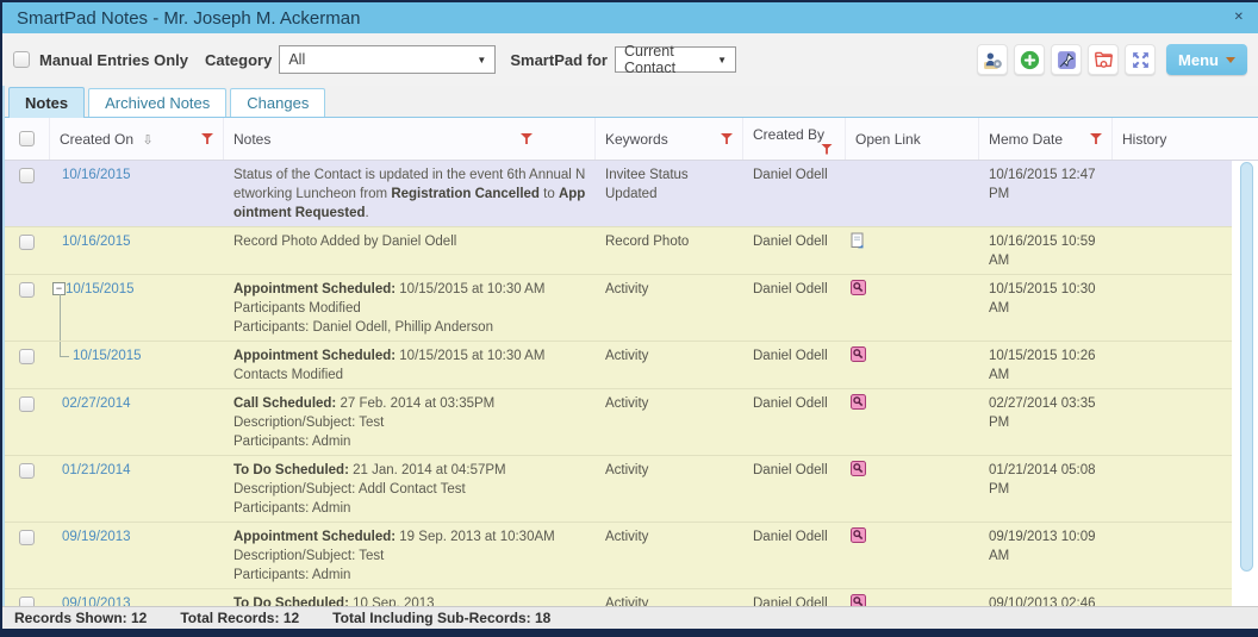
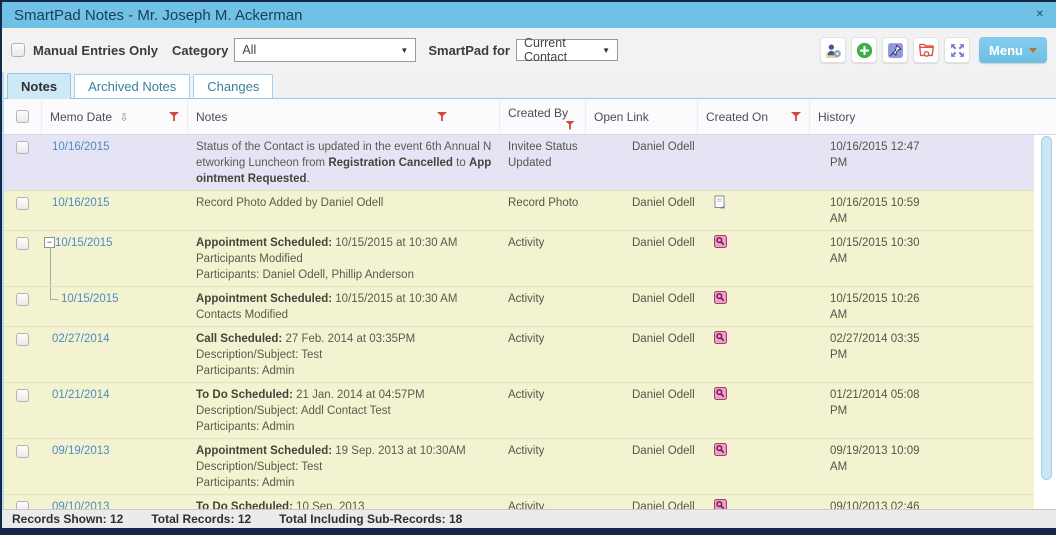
  SmartPad Notes - Mr. Joseph M. Ackerman
  ✕
  Manual Entries Only
  Category
  All
  ▼
  SmartPad for
  Current Contact
  ▼
  Menu
  Notes
  Archived Notes
  Changes
- Created On ⇩
+ Memo Date ⇩
  Notes
- Keywords
  Created By
  Open Link
- Memo Date
+ Created On
  History
  10/16/2015
  Status of the Contact is updated in the event 6th Annual Networking Luncheon from Registration Cancelled to Appointment Requested.
  Invitee Status Updated
  Daniel Odell
  10/16/2015 12:47 PM
  10/16/2015
  Record Photo Added by Daniel Odell
  Record Photo
  Daniel Odell
  10/16/2015 10:59 AM
  −
  10/15/2015
  Appointment Scheduled: 10/15/2015 at 10:30 AM
  Participants Modified
  Participants: Daniel Odell, Phillip Anderson
  Activity
  Daniel Odell
  10/15/2015 10:30 AM
  10/15/2015
  Appointment Scheduled: 10/15/2015 at 10:30 AM
  Contacts Modified
  Activity
  Daniel Odell
  10/15/2015 10:26 AM
  02/27/2014
  Call Scheduled: 27 Feb. 2014 at 03:35PM
  Description/Subject: Test
  Participants: Admin
  Activity
  Daniel Odell
  02/27/2014 03:35 PM
  01/21/2014
  To Do Scheduled: 21 Jan. 2014 at 04:57PM
  Description/Subject: Addl Contact Test
  Participants: Admin
  Activity
  Daniel Odell
  01/21/2014 05:08 PM
  09/19/2013
  Appointment Scheduled: 19 Sep. 2013 at 10:30AM
  Description/Subject: Test
  Participants: Admin
  Activity
  Daniel Odell
  09/19/2013 10:09 AM
  09/10/2013
  To Do Scheduled: 10 Sep. 2013
  Activity
  Daniel Odell
  09/10/2013 02:46
  Records Shown: 12
  Total Records: 12
  Total Including Sub-Records: 18
